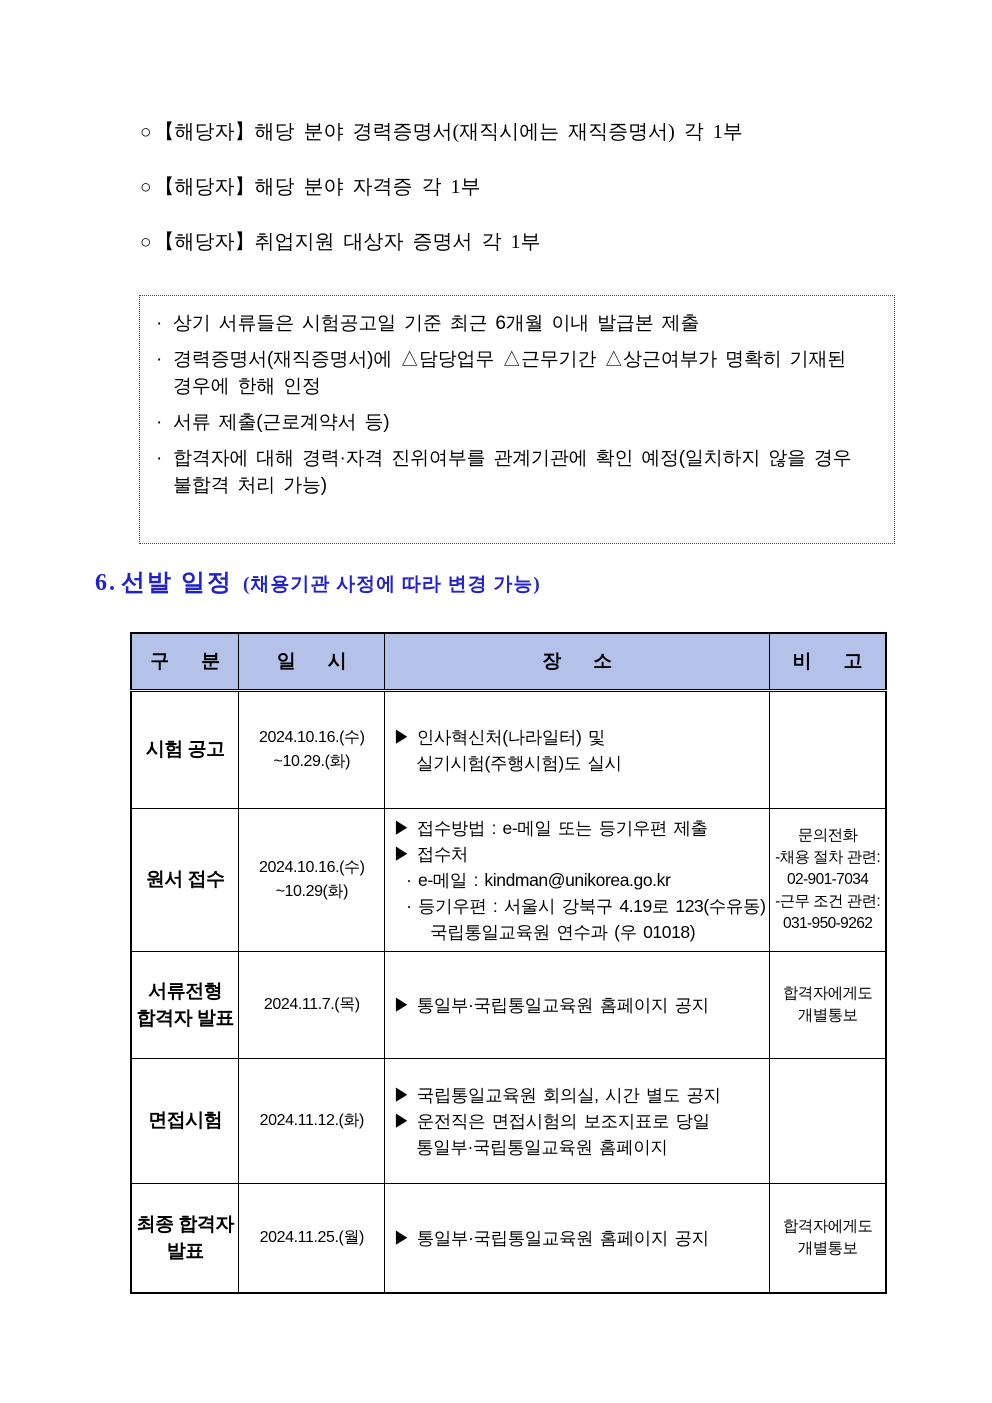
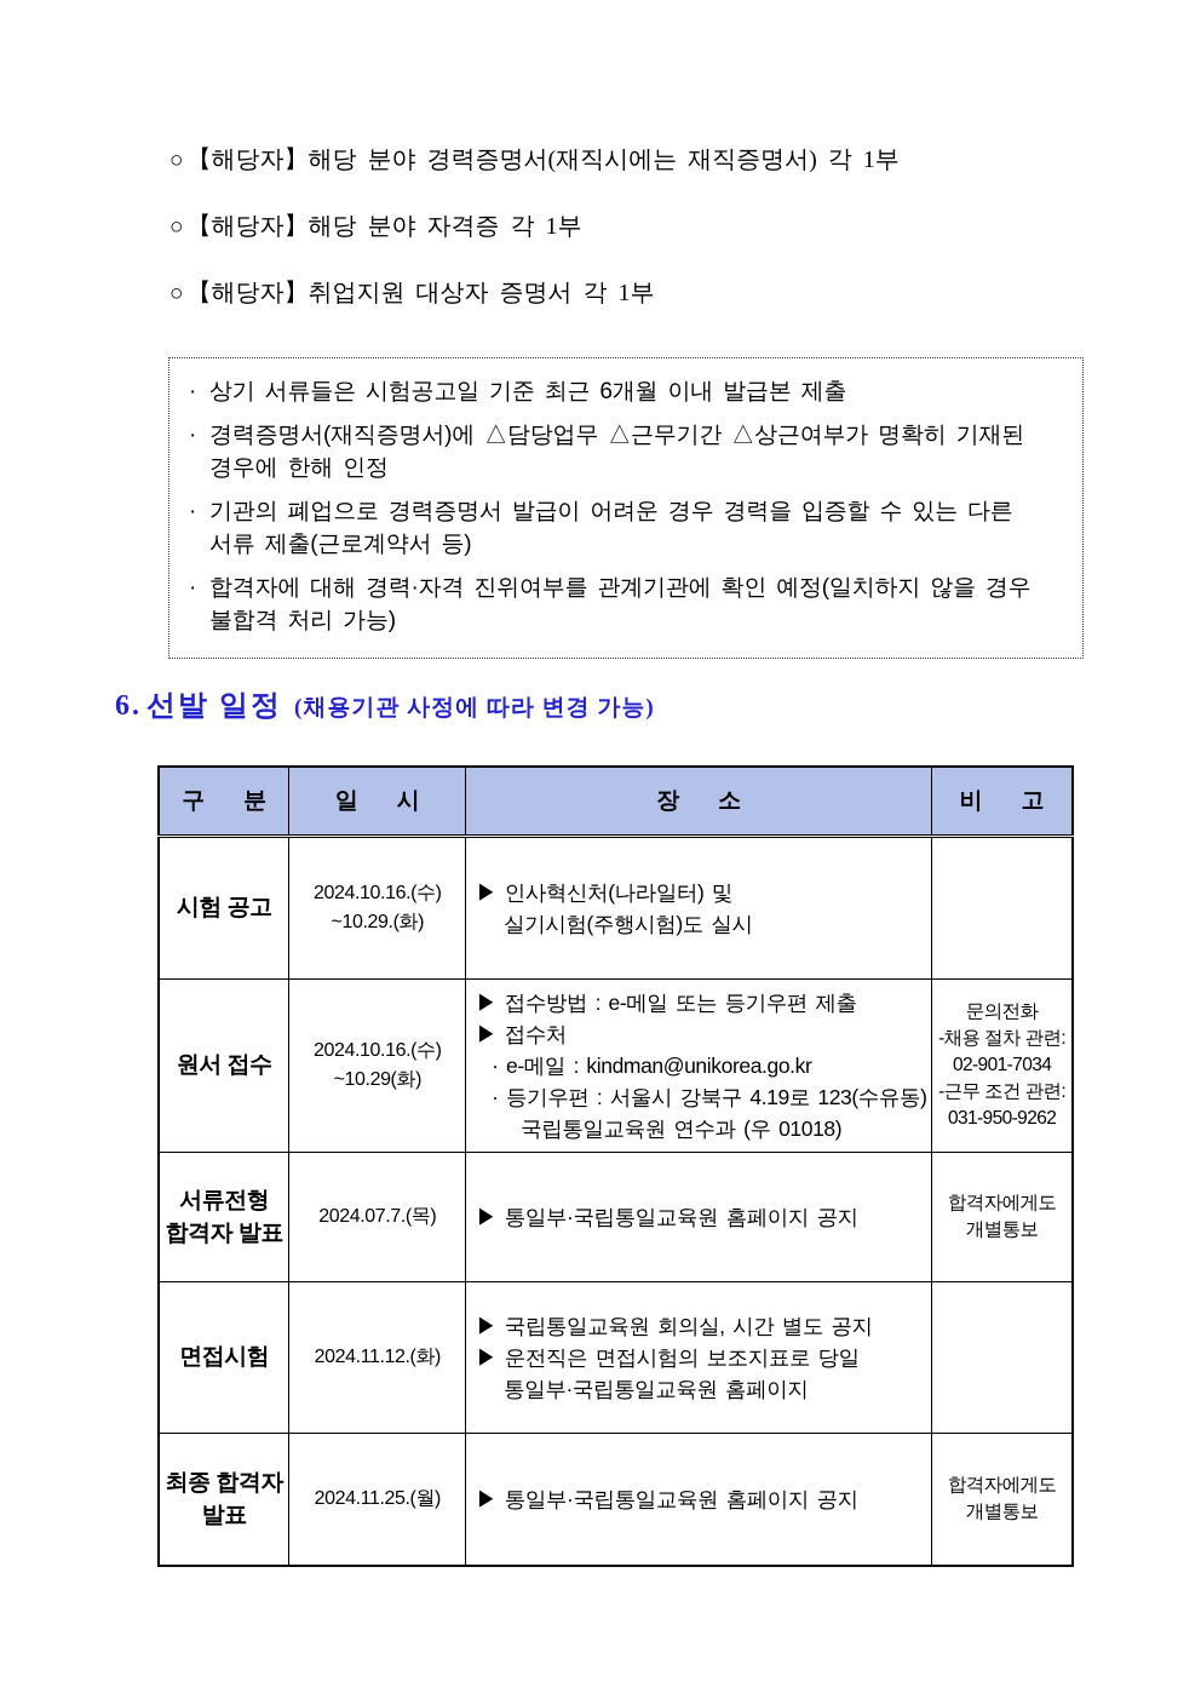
  ○
  【해당자】해당 분야 경력증명서(재직시에는 재직증명서) 각 1부
  ○
  【해당자】해당 분야 자격증 각 1부
  ○
  【해당자】취업지원 대상자 증명서 각 1부
  ·
  상기 서류들은 시험공고일 기준 최근 6개월 이내 발급본 제출
  ·
  경력증명서(재직증명서)에 △담당업무 △근무기간 △상근여부가 명확히 기재된
  경우에 한해 인정
  ·
+ 기관의 폐업으로 경력증명서 발급이 어려운 경우 경력을 입증할 수 있는 다른
  서류 제출(근로계약서 등)
  ·
  합격자에 대해 경력·자격 진위여부를 관계기관에 확인 예정(일치하지 않을 경우
  불합격 처리 가능)
  6. 선발 일정 (채용기관 사정에 따라 변경 가능)
  구 분	일 시	장 소	비 고
  시험 공고	2024.10.16.(수)~10.29.(화)	▶ 인사혁신처(나라일터) 및실기시험(주행시험)도 실시
  원서 접수	2024.10.16.(수)~10.29(화)	▶ 접수방법 : e-메일 또는 등기우편 제출▶ 접수처· e-메일 : kindman@unikorea.go.kr· 등기우편 : 서울시 강북구 4.19로 123(수유동)국립통일교육원 연수과 (우 01018)	문의전화-채용 절차 관련:02-901-7034-근무 조건 관련:031-950-9262
- 서류전형합격자 발표	2024.11.7.(목)	▶ 통일부·국립통일교육원 홈페이지 공지	합격자에게도개별통보
+ 서류전형합격자 발표	2024.07.7.(목)	▶ 통일부·국립통일교육원 홈페이지 공지	합격자에게도개별통보
  면접시험	2024.11.12.(화)	▶ 국립통일교육원 회의실, 시간 별도 공지▶ 운전직은 면접시험의 보조지표로 당일통일부·국립통일교육원 홈페이지
  최종 합격자발표	2024.11.25.(월)	▶ 통일부·국립통일교육원 홈페이지 공지	합격자에게도개별통보
